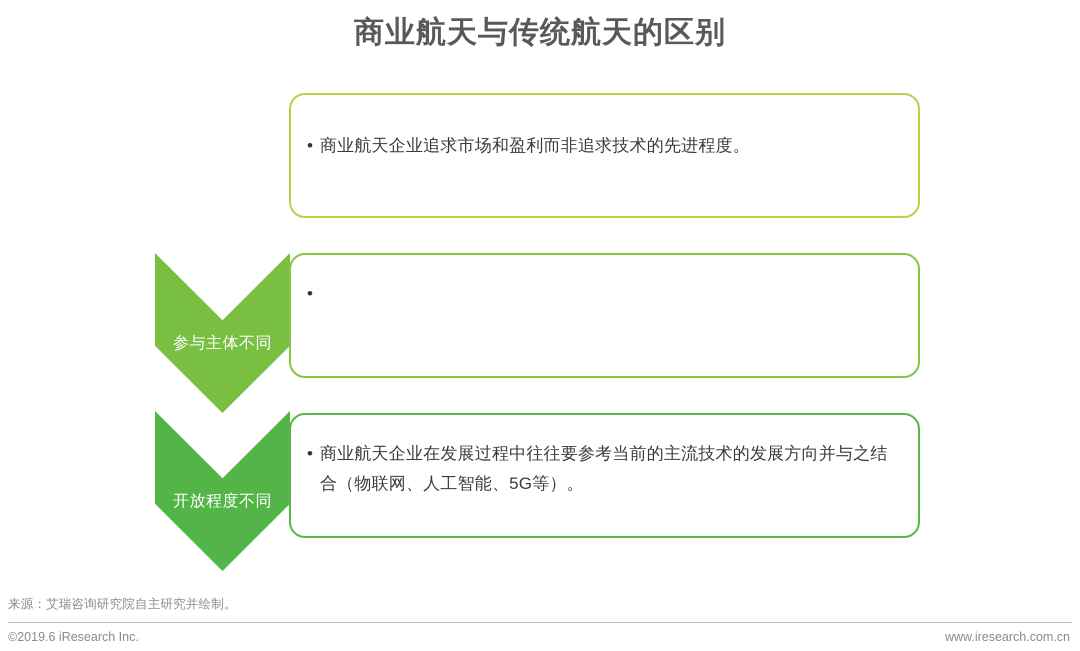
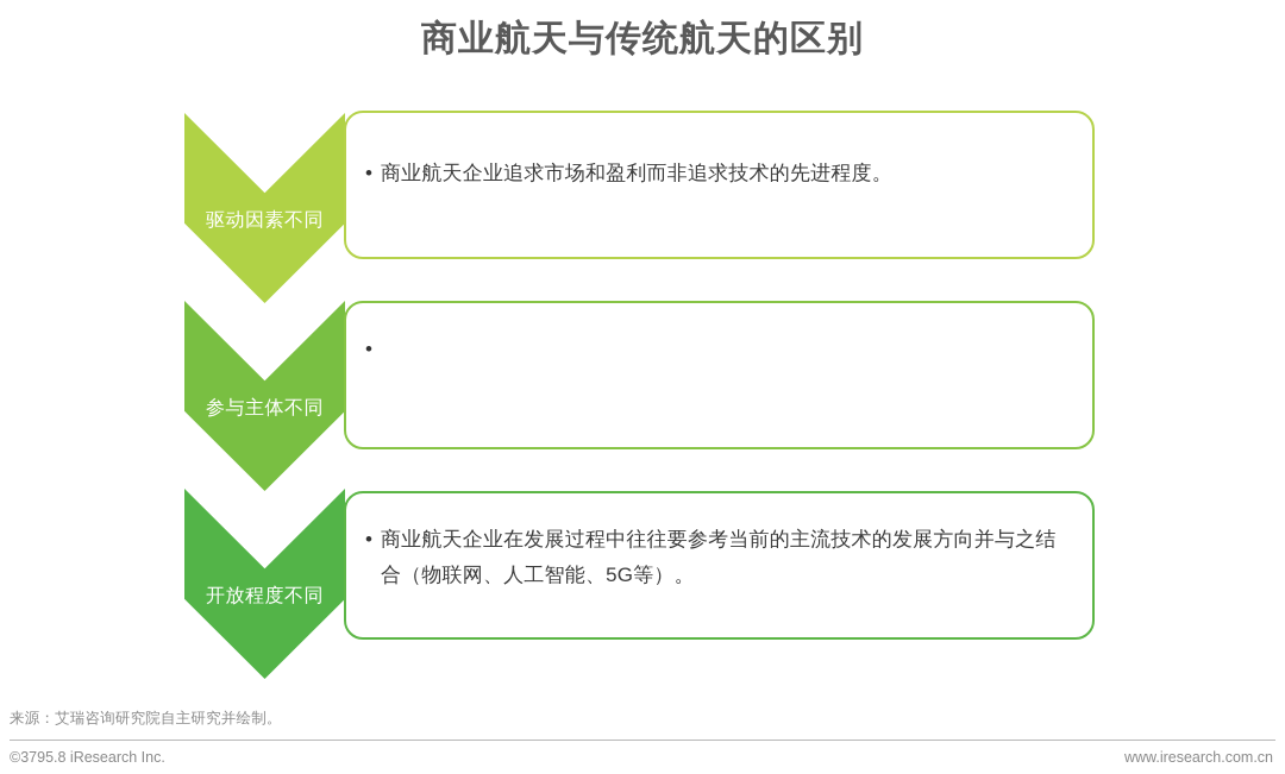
  商业航天与传统航天的区别
+ 驱动因素不同
  •
  商业航天企业追求市场和盈利而非追求技术的先进程度。
  参与主体不同
  •
  开放程度不同
  •
  商业航天企业在发展过程中往往要参考当前的主流技术的发展方向并与之结合（物联网、人工智能、5G等）。
  来源：艾瑞咨询研究院自主研究并绘制。
- ©2019.6 iResearch Inc.
+ ©3795.8 iResearch Inc.
  www.iresearch.com.cn
